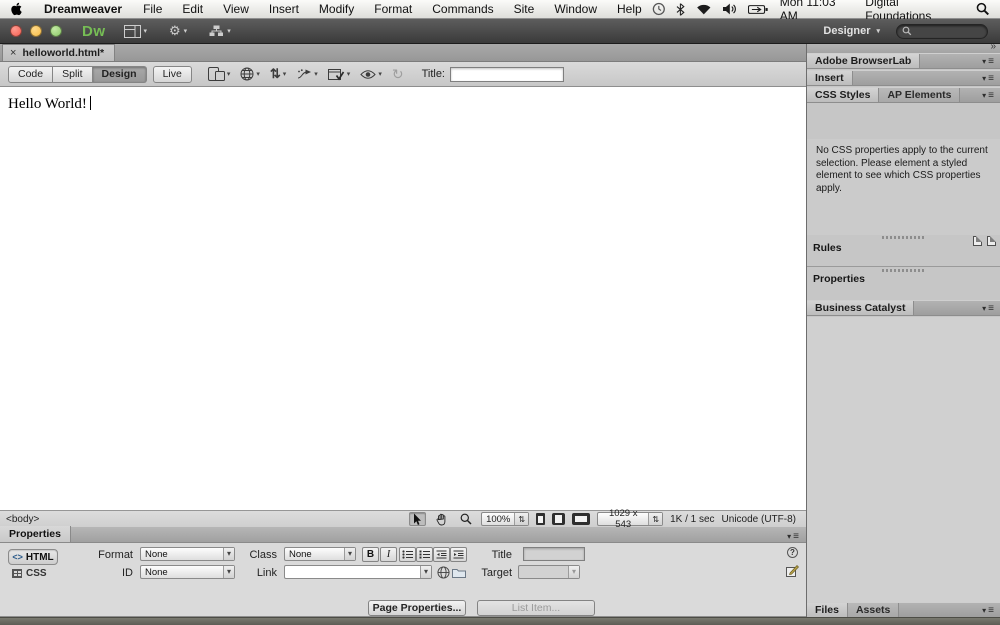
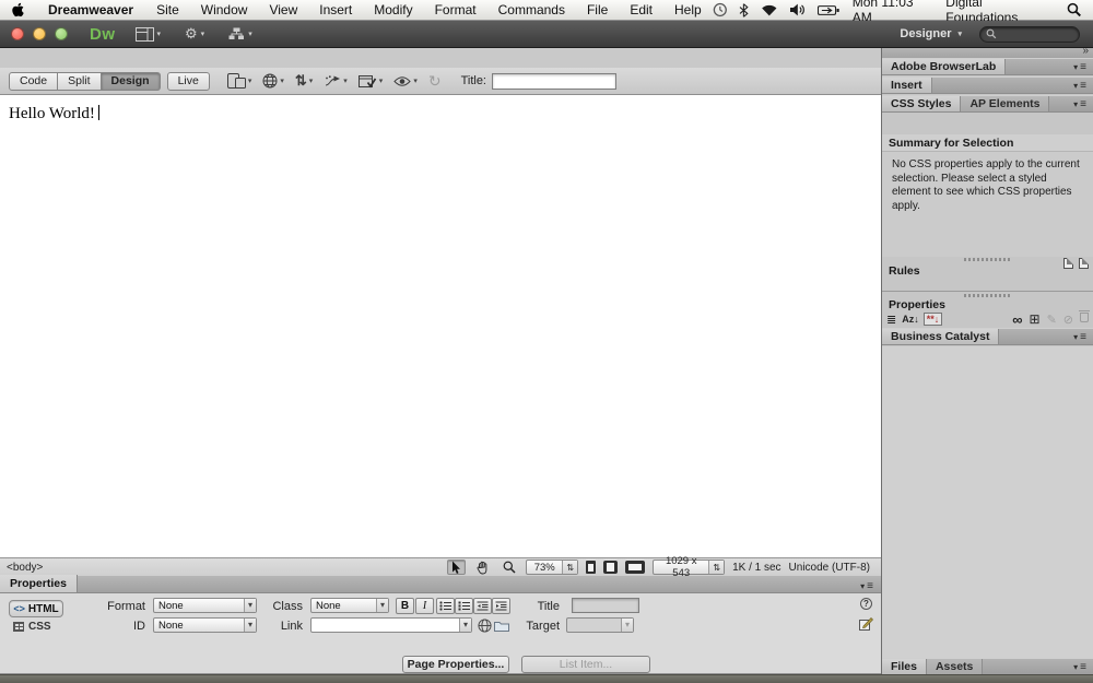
  Dreamweaver
- File
+ Site
- Edit
+ Window
  View
  Insert
  Modify
  Format
  Commands
- Site
+ File
- Window
+ Edit
  Help
  Mon 11:03 AM
  Digital Foundations
  Dw
  ⚙
  Designer
- ×
- helloworld.html*
  Code
  Split
  Design
  Live
  ⇅
  ↻
  Title:
  Hello World!
  <body>
- 100%
+ 73%
  ⇅
  1029 x 543
  ⇅
  1K / 1 sec
  Unicode (UTF-8)
  Properties
  ▾
  ≡
  <>
  HTML
  CSS
  Format
  None
  ▾
  Class
  None
  ▾
  B
  I
  Title
  ?
  ID
  None
  ▾
  Link
  ▾
  Target
  ▾
  Page Properties...
  List Item...
  »
  Adobe BrowserLab
  ▾
  ≡
  Insert
  ▾
  ≡
  CSS Styles
  AP Elements
  ▾
  ≡
+ Summary for Selection
- No CSS properties apply to the current selection. Please element a styled element to see which CSS properties apply.
+ No CSS properties apply to the current selection. Please select a styled element to see which CSS properties apply.
  Rules
  Properties
+ ≣
+ Az↓
+ **↓
+ ∞
+ ⊞
+ ✎
+ ⊘
  Business Catalyst
  ▾
  ≡
  Files
  Assets
  ▾
  ≡
